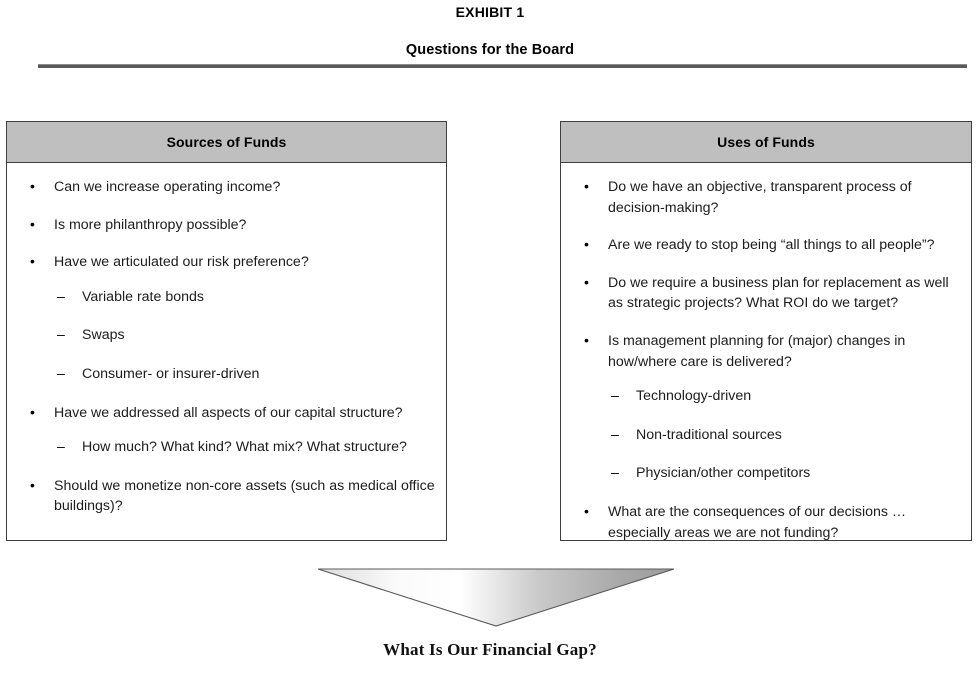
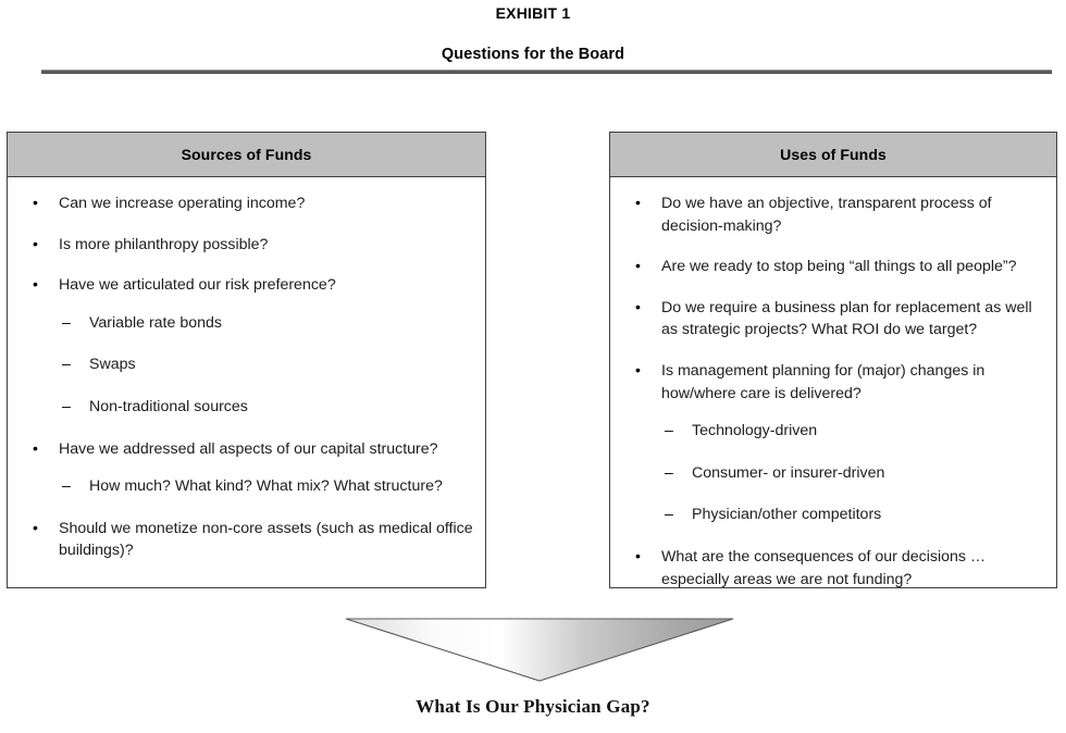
  EXHIBIT 1
  Questions for the Board
  Sources of Funds
  Can we increase operating income?
  Is more philanthropy possible?
  Have we articulated our risk preference?
  Variable rate bonds
  Swaps
- Consumer- or insurer-driven
+ Non-traditional sources
  Have we addressed all aspects of our capital structure?
  How much? What kind? What mix? What structure?
  Should we monetize non-core assets (such as medical office buildings)?
  Uses of Funds
  Do we have an objective, transparent process of decision-making?
  Are we ready to stop being “all things to all people”?
  Do we require a business plan for replacement as well as strategic projects? What ROI do we target?
  Is management planning for (major) changes in how/where care is delivered?
  Technology-driven
- Non-traditional sources
+ Consumer- or insurer-driven
  Physician/other competitors
  What are the consequences of our decisions … especially areas we are not funding?
- What Is Our Financial Gap?
+ What Is Our Physician Gap?
